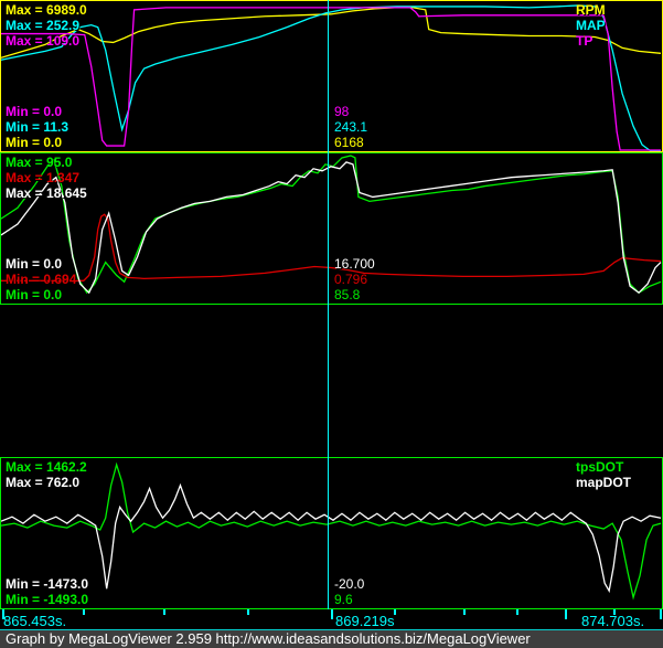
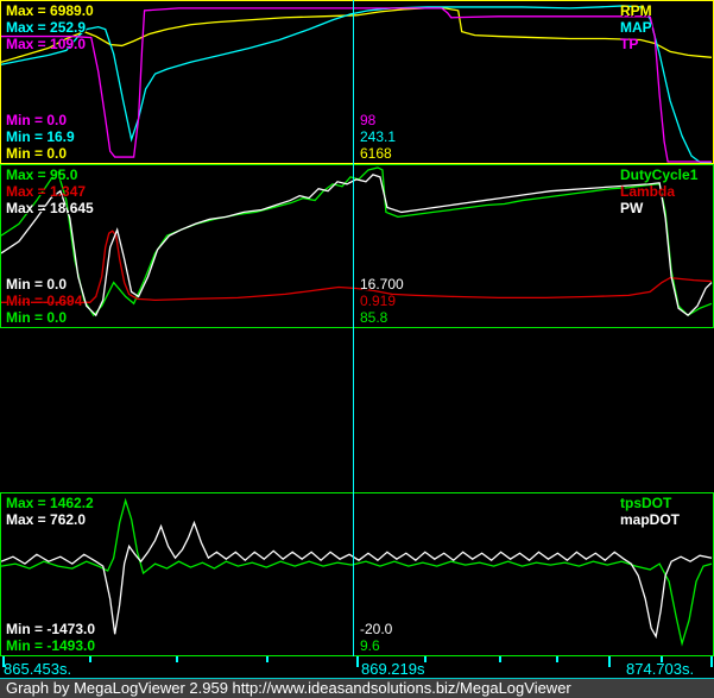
  Max = 6989.0
  Max = 252.9
  Max = 109.0
  98
  243.1
  6168
  Min = 0.0
- Min = 11.3
+ Min = 16.9
  Min = 0.0
  RPM
  MAP
  TP
  Max = 95.0
  Max = 1.347
  Max = 18.645
  16.700
- 0.796
+ 0.919
  85.8
  Min = 0.0
  Min = 0.694
  Min = 0.0
+ DutyCycle1
+ Lambda
+ PW
  Max = 1462.2
  Max = 762.0
  -20.0
  9.6
  Min = -1473.0
  Min = -1493.0
  tpsDOT
  mapDOT
  865.453s.
  869.219s
  874.703s.
  Graph by MegaLogViewer 2.959 http://www.ideasandsolutions.biz/MegaLogViewer
